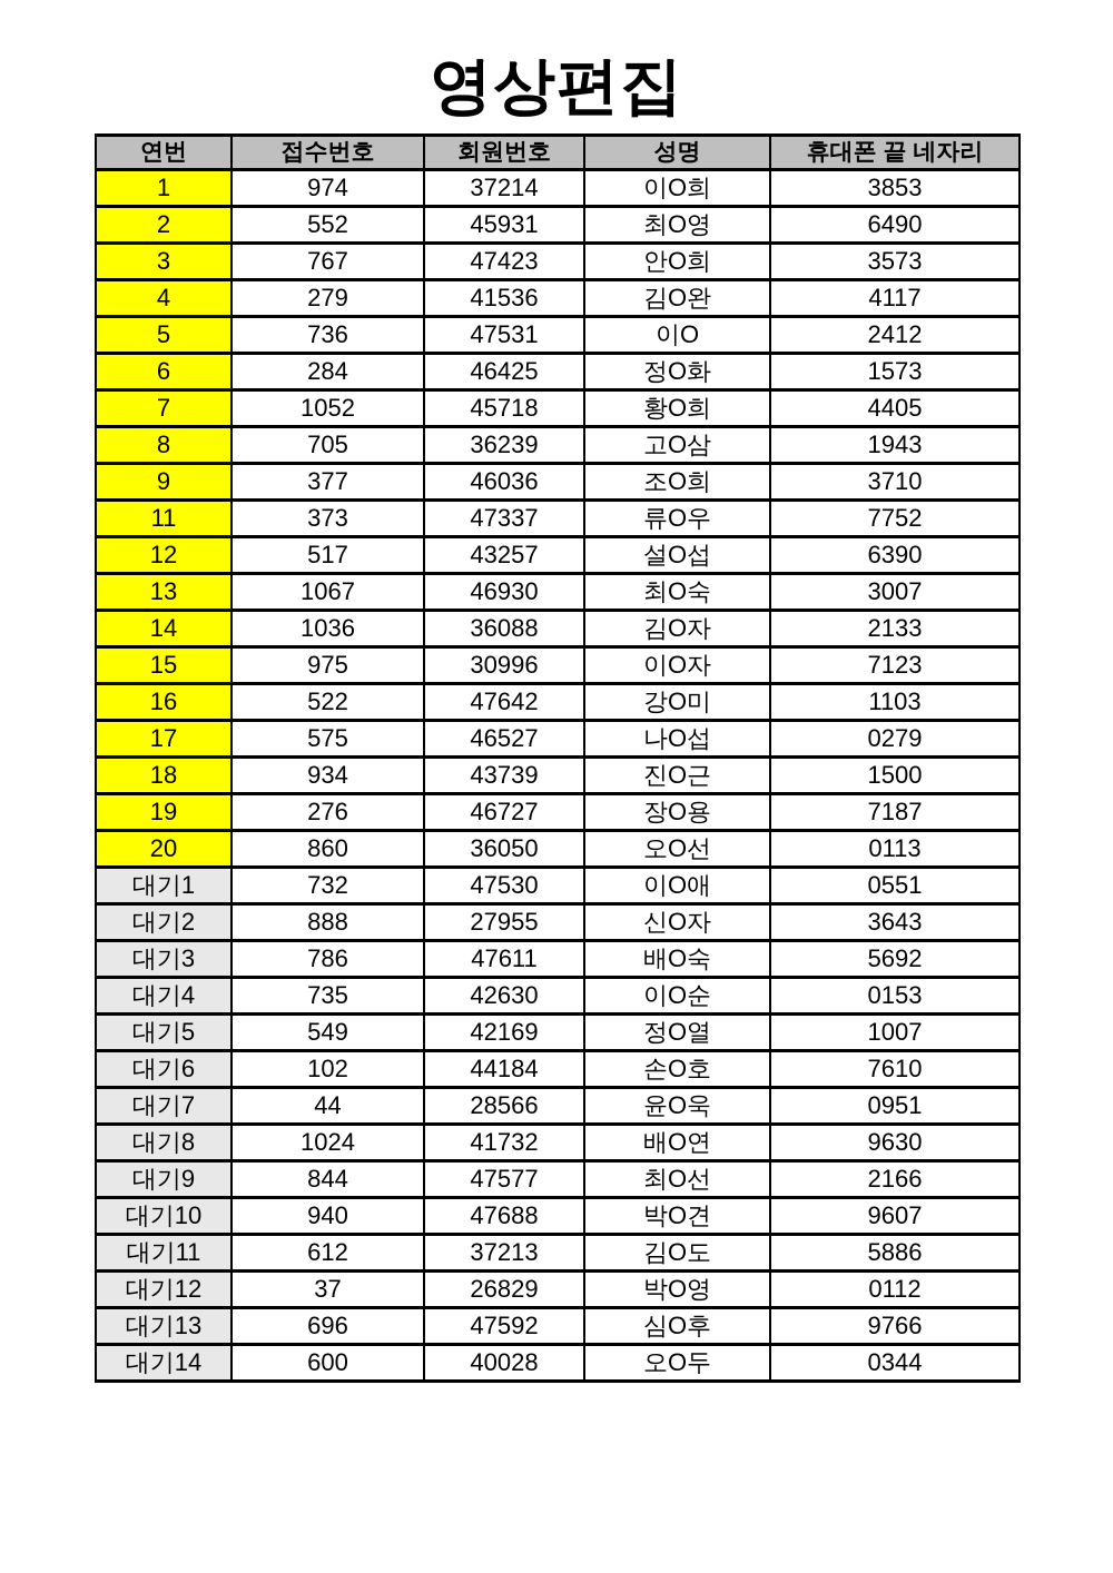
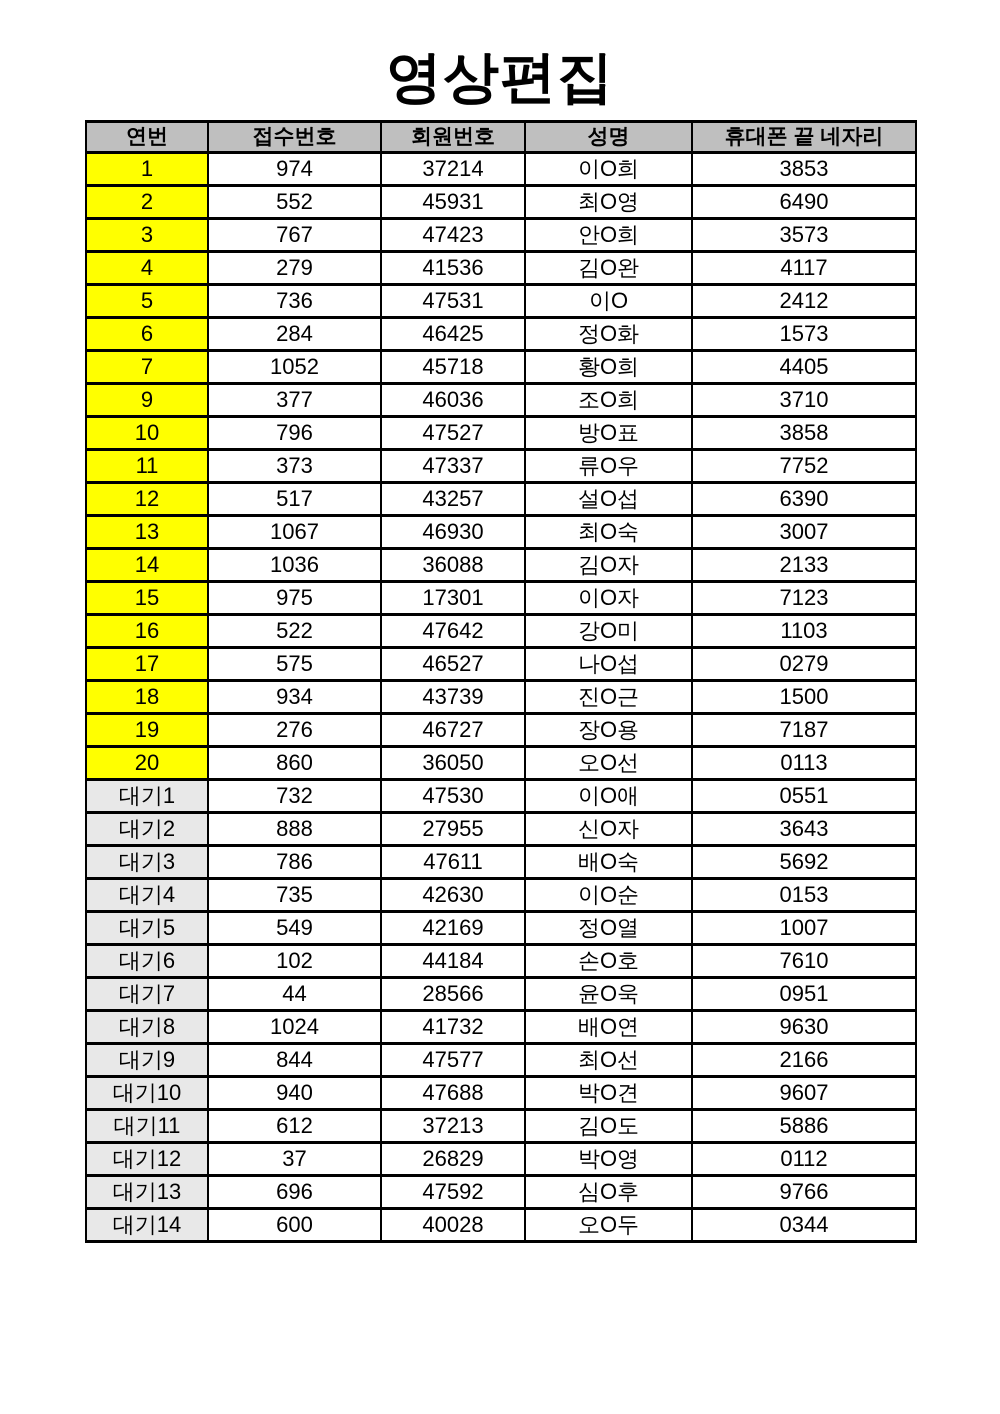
  영상편집
  연번	접수번호	회원번호	성명	휴대폰 끝 네자리
  1	974	37214	이O희	3853
  2	552	45931	최O영	6490
  3	767	47423	안O희	3573
  4	279	41536	김O완	4117
  5	736	47531	이O	2412
  6	284	46425	정O화	1573
  7	1052	45718	황O희	4405
- 8	705	36239	고O삼	1943
  9	377	46036	조O희	3710
+ 10	796	47527	방O표	3858
  11	373	47337	류O우	7752
  12	517	43257	설O섭	6390
  13	1067	46930	최O숙	3007
  14	1036	36088	김O자	2133
- 15	975	30996	이O자	7123
+ 15	975	17301	이O자	7123
  16	522	47642	강O미	1103
  17	575	46527	나O섭	0279
  18	934	43739	진O근	1500
  19	276	46727	장O용	7187
  20	860	36050	오O선	0113
  대기1	732	47530	이O애	0551
  대기2	888	27955	신O자	3643
  대기3	786	47611	배O숙	5692
  대기4	735	42630	이O순	0153
  대기5	549	42169	정O열	1007
  대기6	102	44184	손O호	7610
  대기7	44	28566	윤O욱	0951
  대기8	1024	41732	배O연	9630
  대기9	844	47577	최O선	2166
  대기10	940	47688	박O견	9607
  대기11	612	37213	김O도	5886
  대기12	37	26829	박O영	0112
  대기13	696	47592	심O후	9766
  대기14	600	40028	오O두	0344
